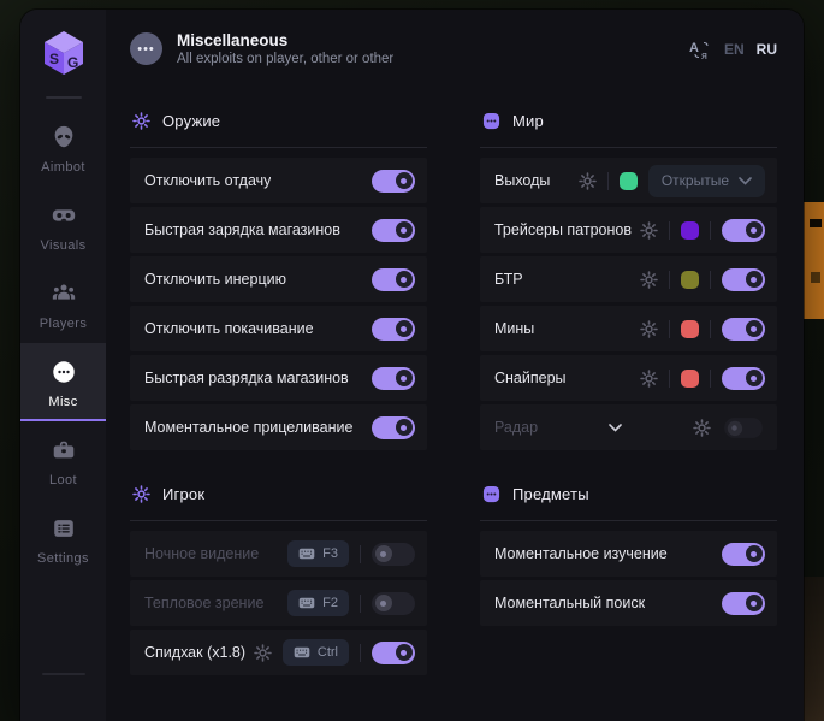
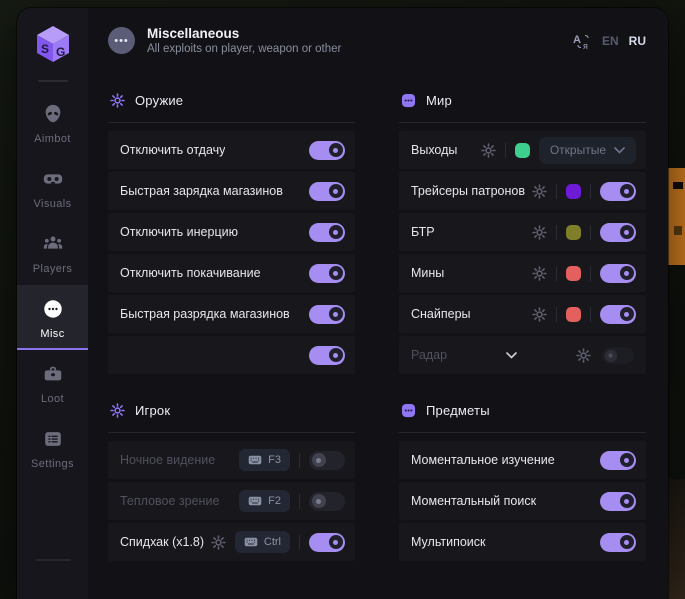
  S
  G
  Aimbot
  Visuals
  Players
  Misc
  Loot
  Settings
  •••
  Miscellaneous
- All exploits on player, other or other
+ All exploits on player, weapon or other
  A
  я
  EN
  RU
  Оружие
  Отключить отдачу
  Быстрая зарядка магазинов
  Отключить инерцию
  Отключить покачивание
  Быстрая разрядка магазинов
- Моментальное прицеливание
  Игрок
  Ночное видение
  F3
  Тепловое зрение
  F2
  Спидхак (x1.8)
  Ctrl
  Мир
  Выходы
  Открытые
  Трейсеры патронов
  БТР
  Мины
  Снайперы
  Радар
  Предметы
  Моментальное изучение
  Моментальный поиск
+ Мультипоиск
